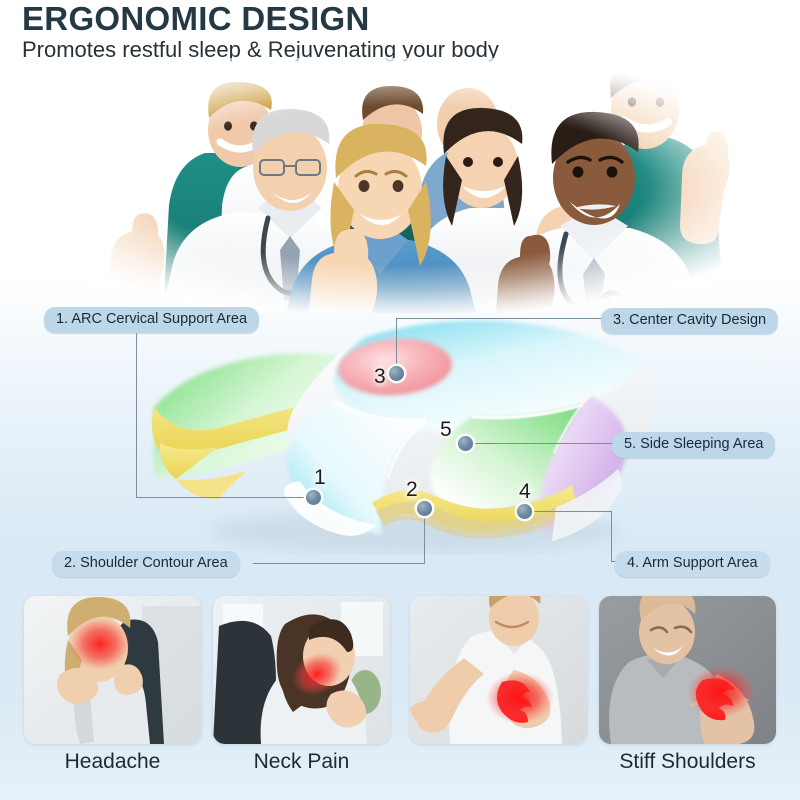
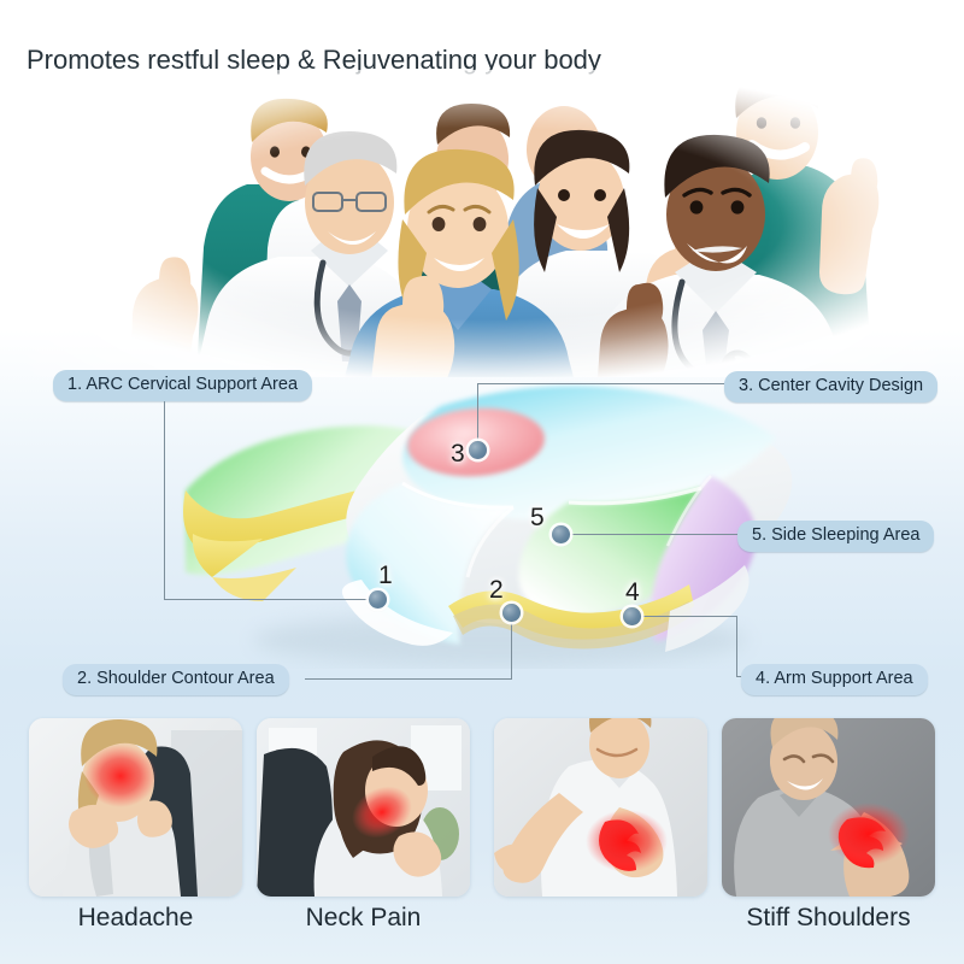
- ERGONOMIC DESIGN
  Promotes restful sleep & Rejuvenating your body
  1. ARC Cervical Support Area
  2. Shoulder Contour Area
  3. Center Cavity Design
  4. Arm Support Area
  5. Side Sleeping Area
  1
  2
  3
  4
  5
  Headache
  Neck Pain
  Stiff Shoulders
